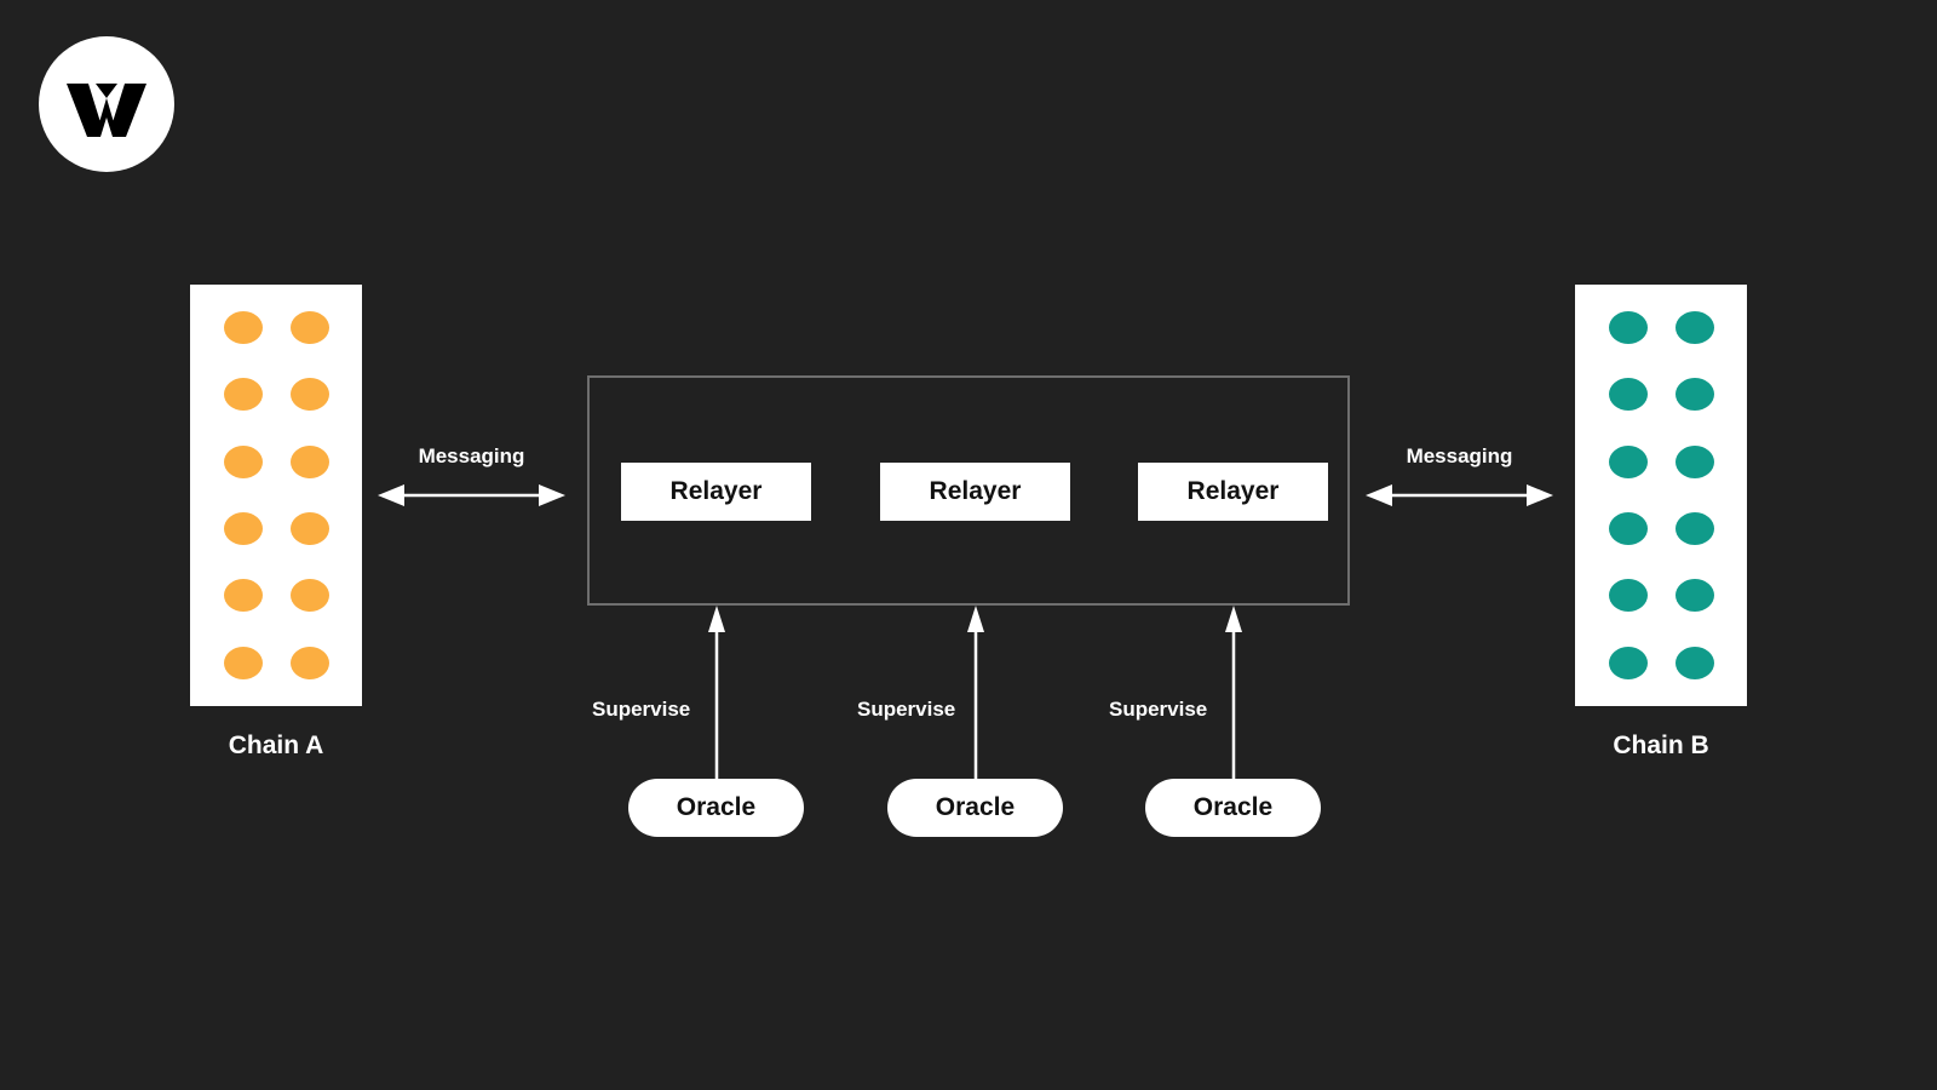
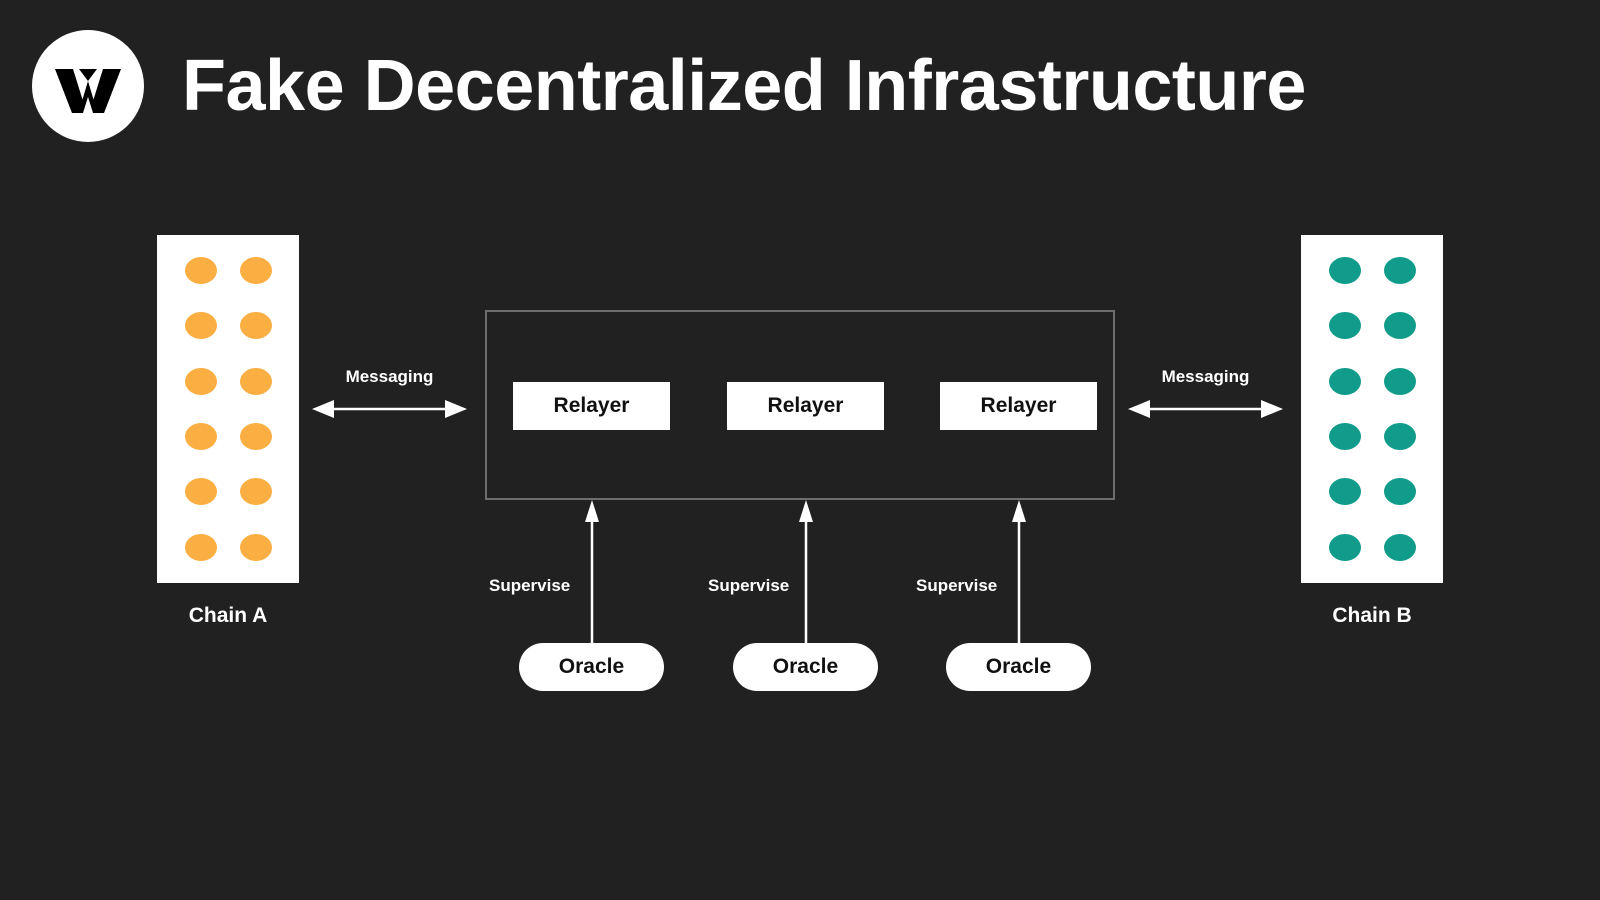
+ Fake Decentralized Infrastructure
  Chain A
  Chain B
  Relayer
  Relayer
  Relayer
  Oracle
  Oracle
  Oracle
  Supervise
  Supervise
  Supervise
  Messaging
  Messaging
